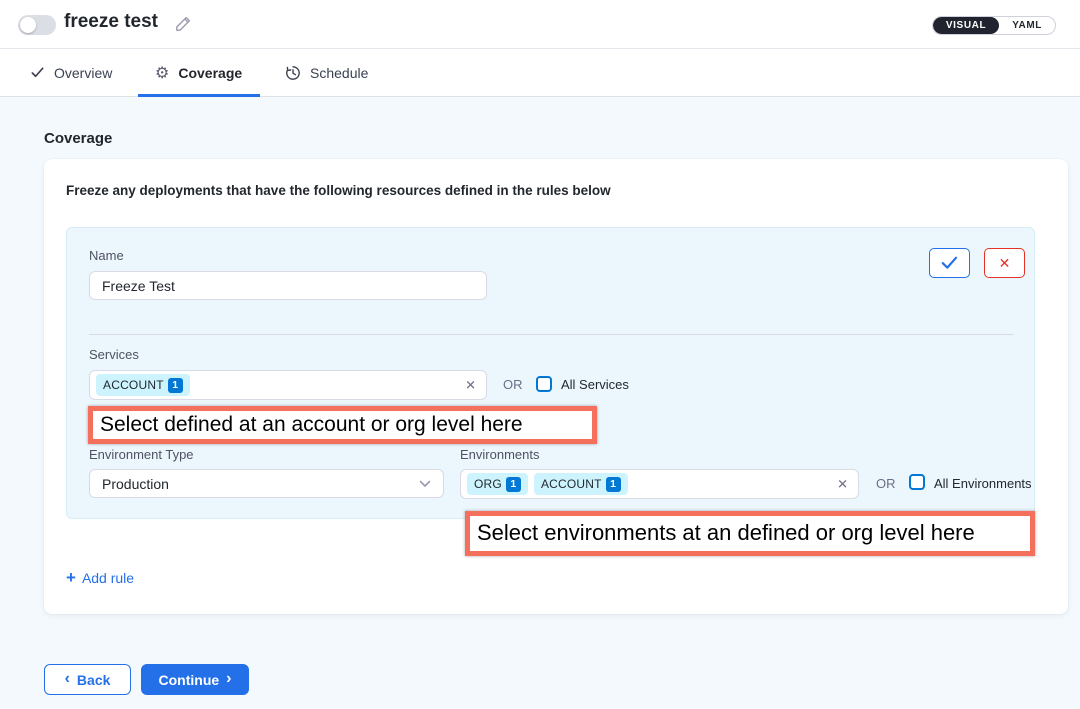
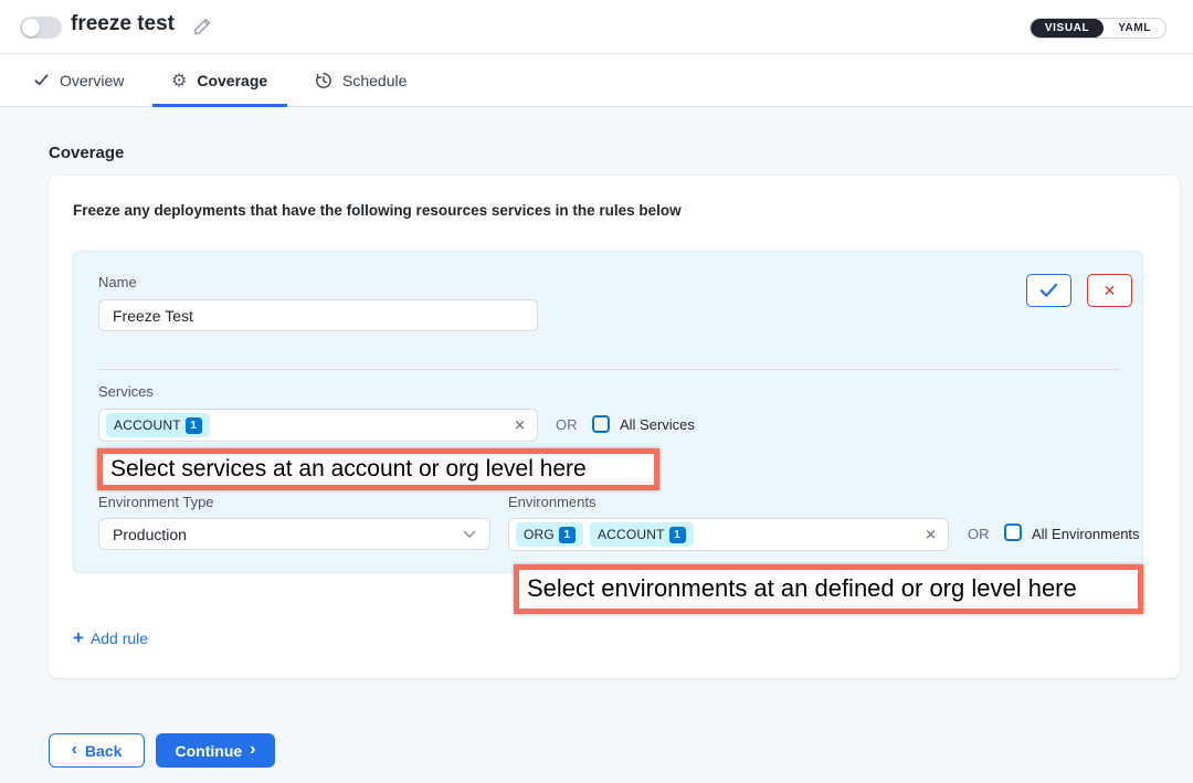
  freeze test
  VISUAL
  YAML
  Overview
  ⚙
  Coverage
  Schedule
  Coverage
- Freeze any deployments that have the following resources defined in the rules below
+ Freeze any deployments that have the following resources services in the rules below
  Name
  Freeze Test
  ✕
  Services
  ACCOUNT
  1
  ✕
  OR
  All Services
  Environment Type
  Production
  Environments
  ORG
  1
  ACCOUNT
  1
  ✕
  OR
  All Environments
  +
  Add rule
- Select defined at an account or org level here
+ Select services at an account or org level here
  Select environments at an defined or org level here
  ‹
  Back
  Continue
  ›
